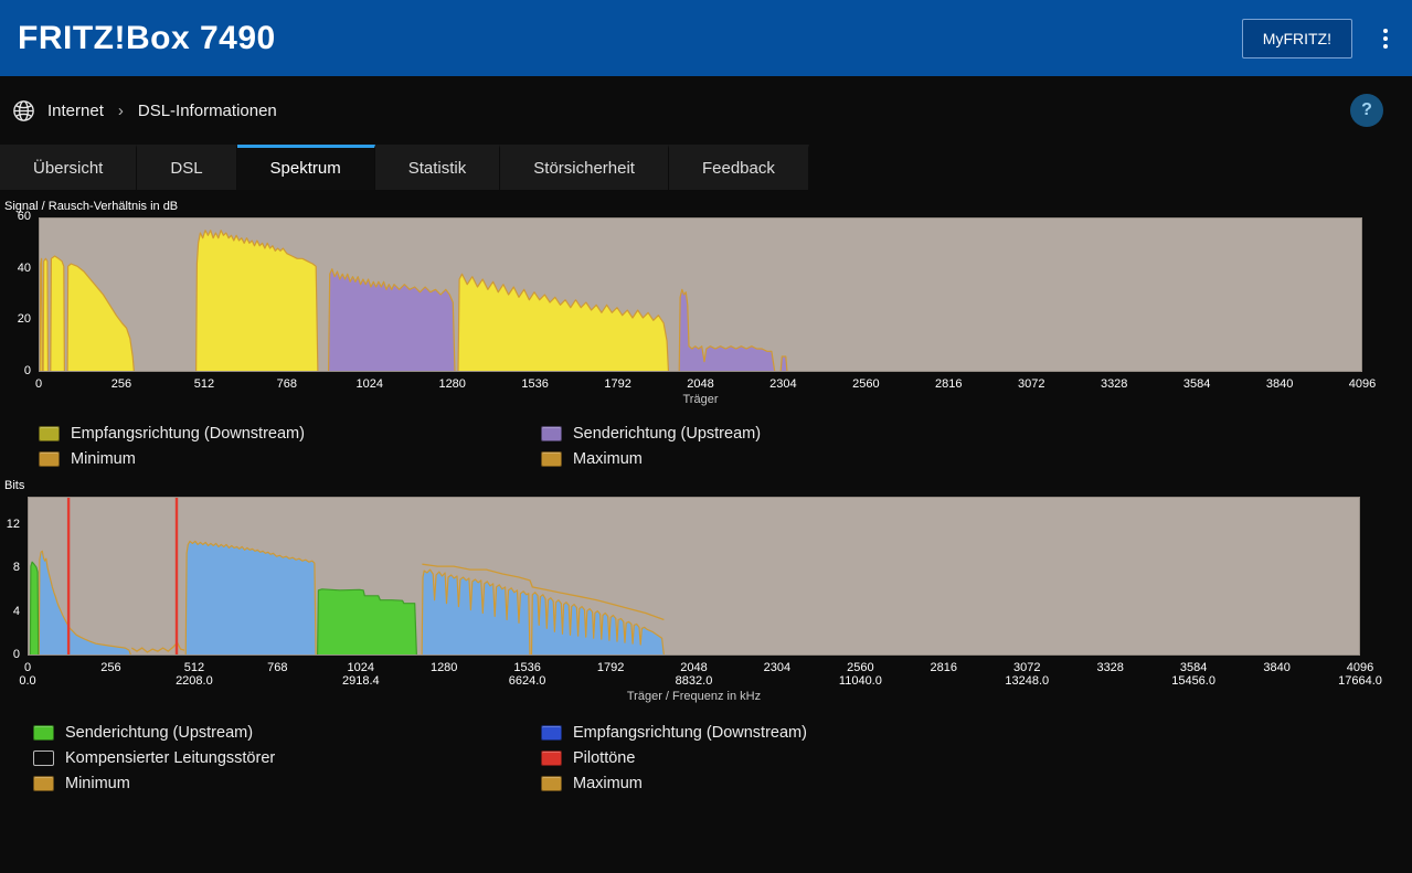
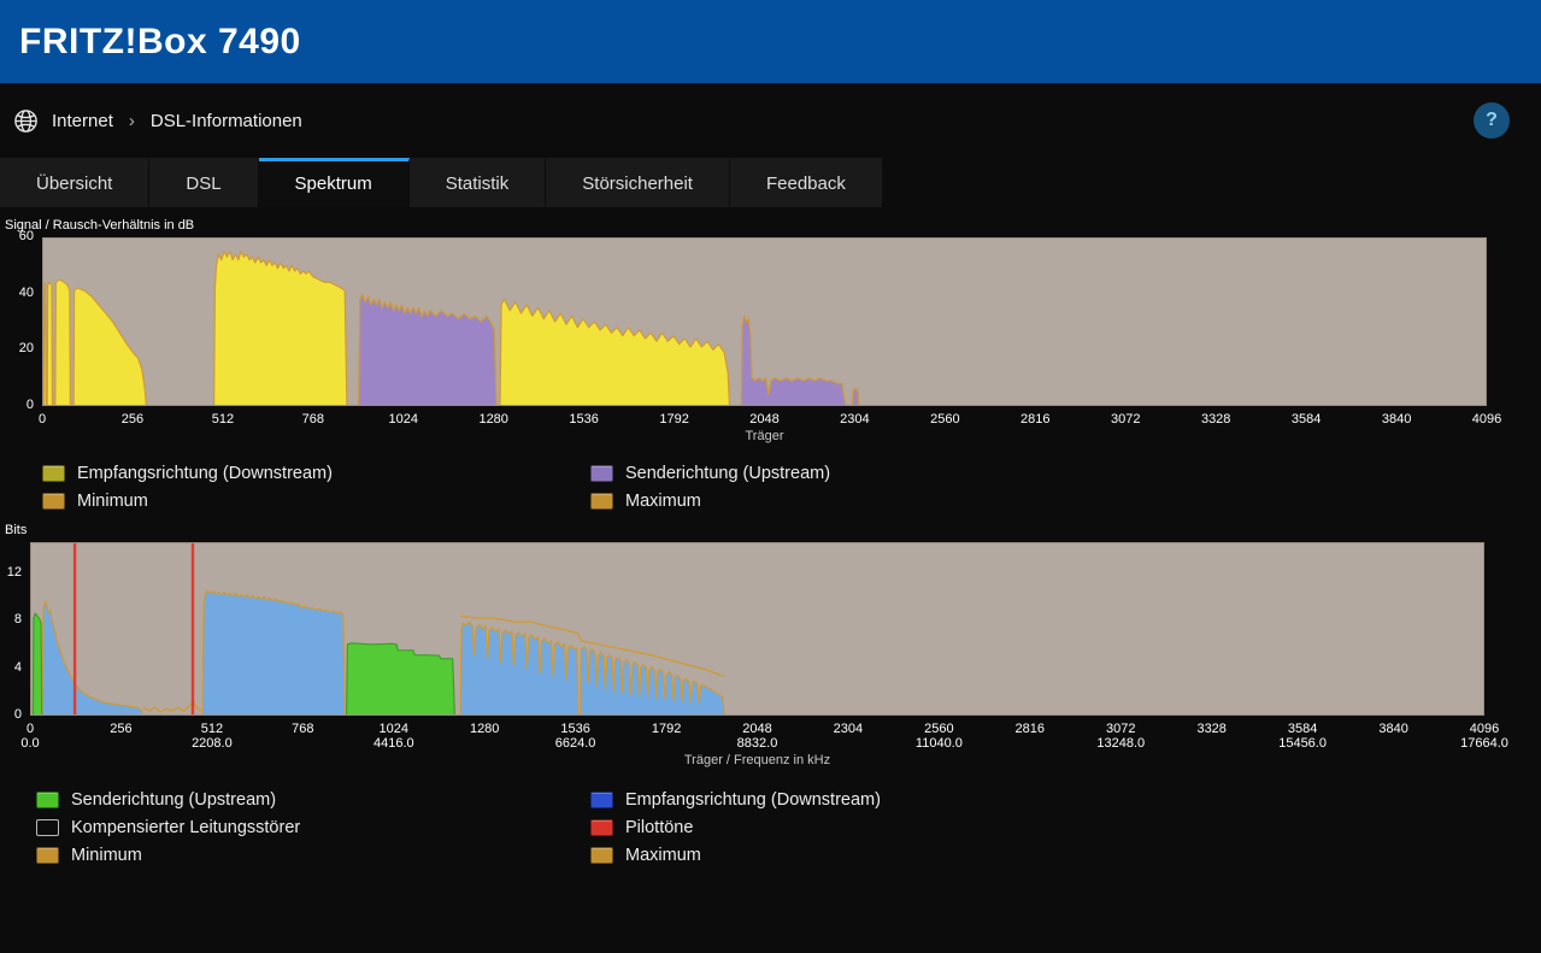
  FRITZ!Box 7490
- MyFRITZ!
  Internet
  ›
  DSL-Informationen
  ?
  Übersicht
  DSL
  Spektrum
  Statistik
  Störsicherheit
  Feedback
  Signal / Rausch-Verhältnis in dB
  0
  20
  40
  60
  0
  256
  512
  768
  1024
  1280
  1536
  1792
  2048
  2304
  2560
  2816
  3072
  3328
  3584
  3840
  4096
  Träger
  Empfangsrichtung (Downstream)
  Senderichtung (Upstream)
  Minimum
  Maximum
  Bits
  0
  4
  8
  12
  0
  256
  512
  768
  1024
  1280
  1536
  1792
  2048
  2304
  2560
  2816
  3072
  3328
  3584
  3840
  4096
  0.0
  2208.0
- 2918.4
+ 4416.0
  6624.0
  8832.0
  11040.0
  13248.0
  15456.0
  17664.0
  Träger / Frequenz in kHz
  Senderichtung (Upstream)
  Empfangsrichtung (Downstream)
  Kompensierter Leitungsstörer
  Pilottöne
  Minimum
  Maximum
